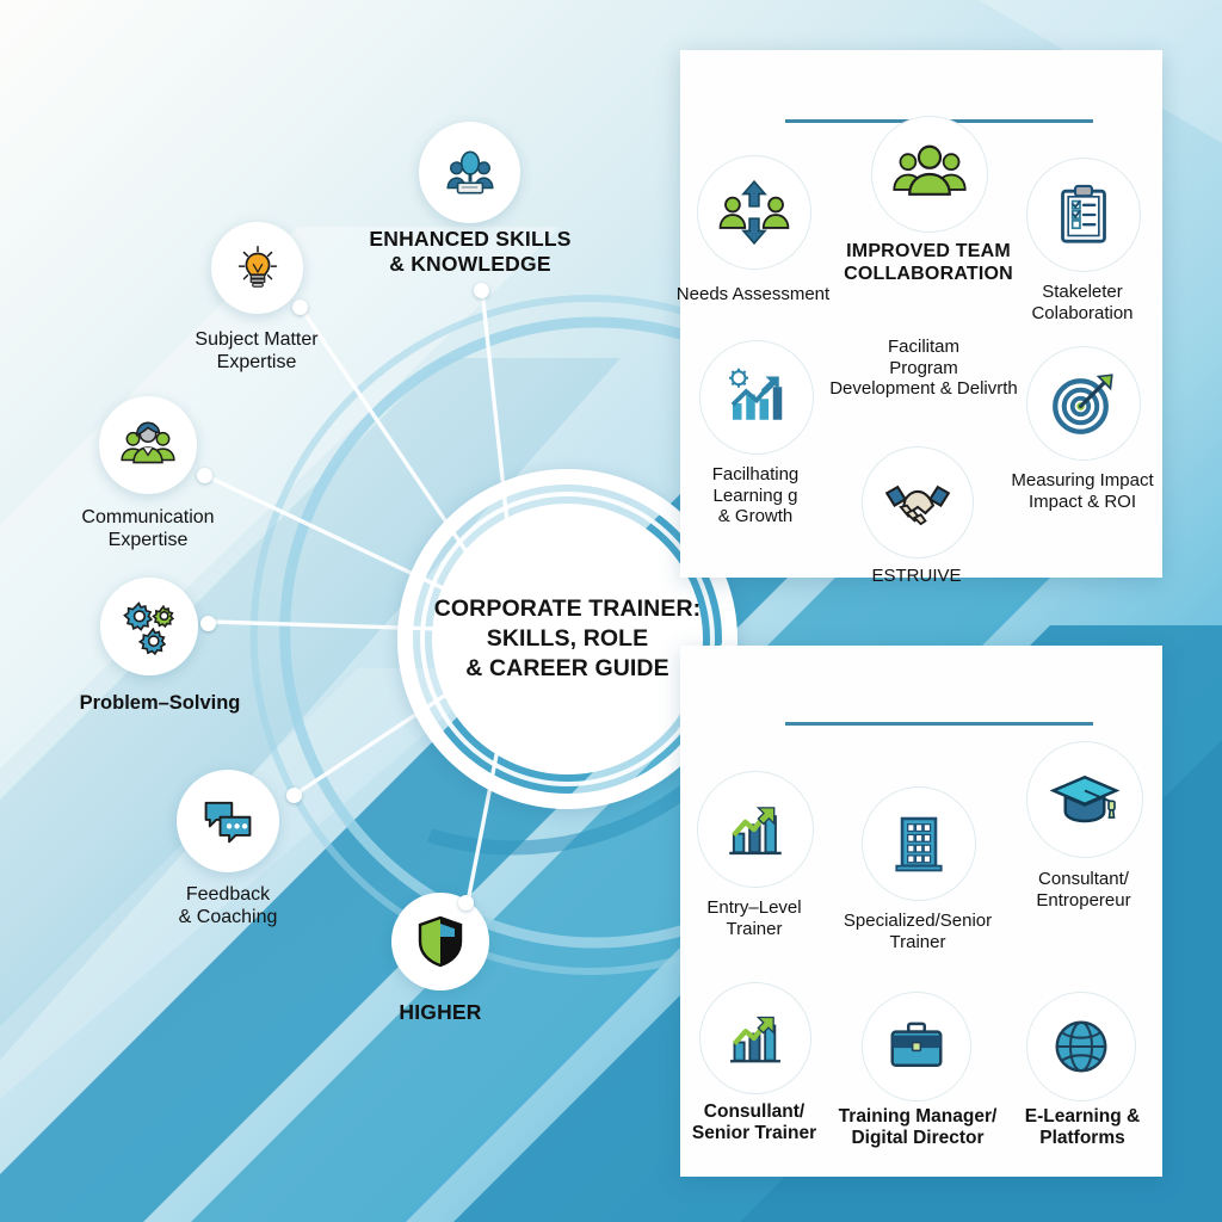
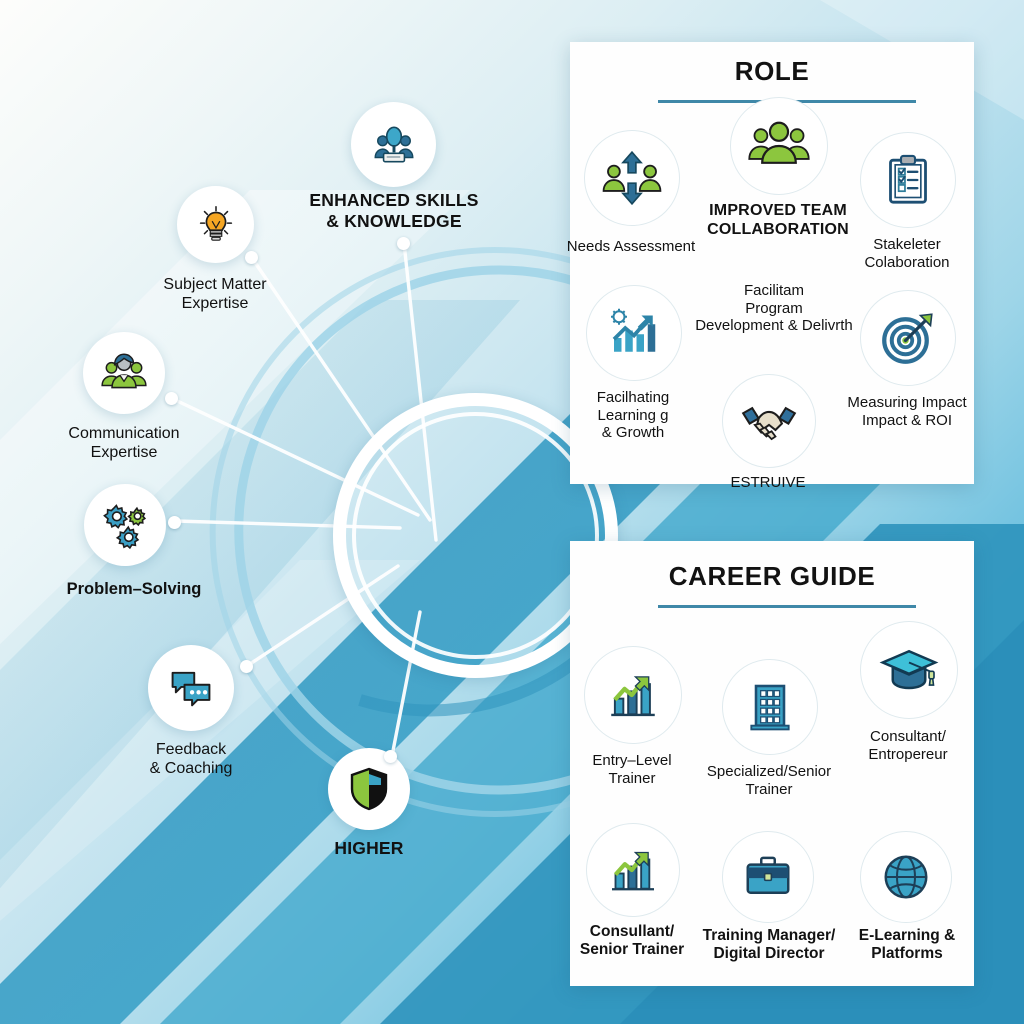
- CORPORATE TRAINER:
- SKILLS, ROLE
- & CAREER GUIDE
  ENHANCED SKILLS
  & KNOWLEDGE
  Subject Matter
  Expertise
  Communication
  Expertise
  Problem–Solving
  Feedback
  & Coaching
  HIGHER
+ ROLE
  Needs Assessment
  IMPROVED TEAM
  COLLABORATION
  Stakeleter
  Colaboration
  Facilhating
  Learning g
  & Growth
  Facilitam
  Program
  Development & Delivrth
  ESTRUIVE
  Measuring Impact
  Impact & ROI
+ CAREER GUIDE
  Entry–Level
  Trainer
  Specialized/Senior
  Trainer
  Consultant/
  Entropereur
  Consullant/
  Senior Trainer
  Training Manager/
  Digital Director
  E-Learning &
  Platforms
